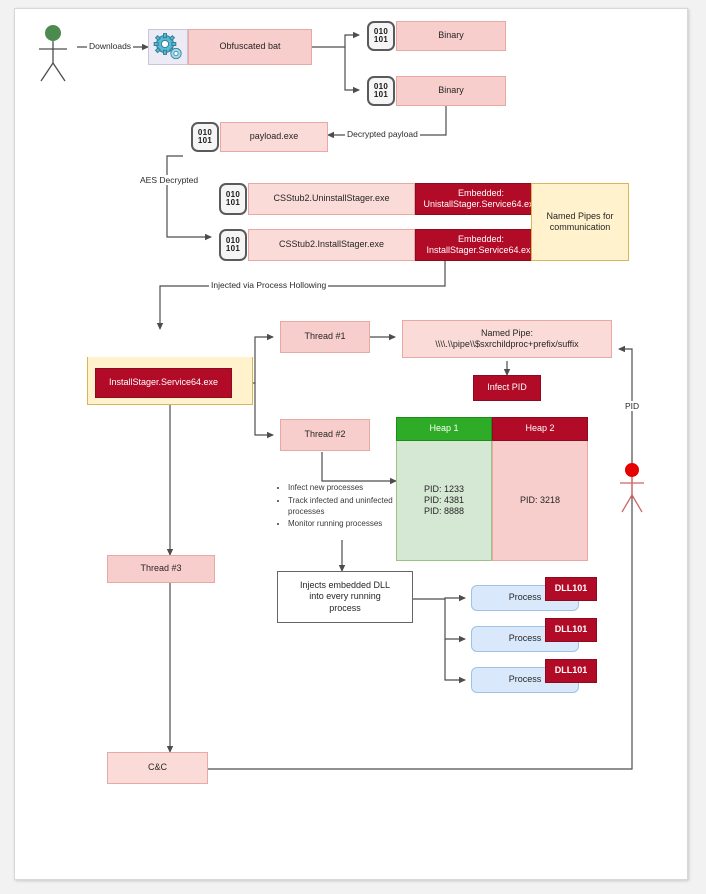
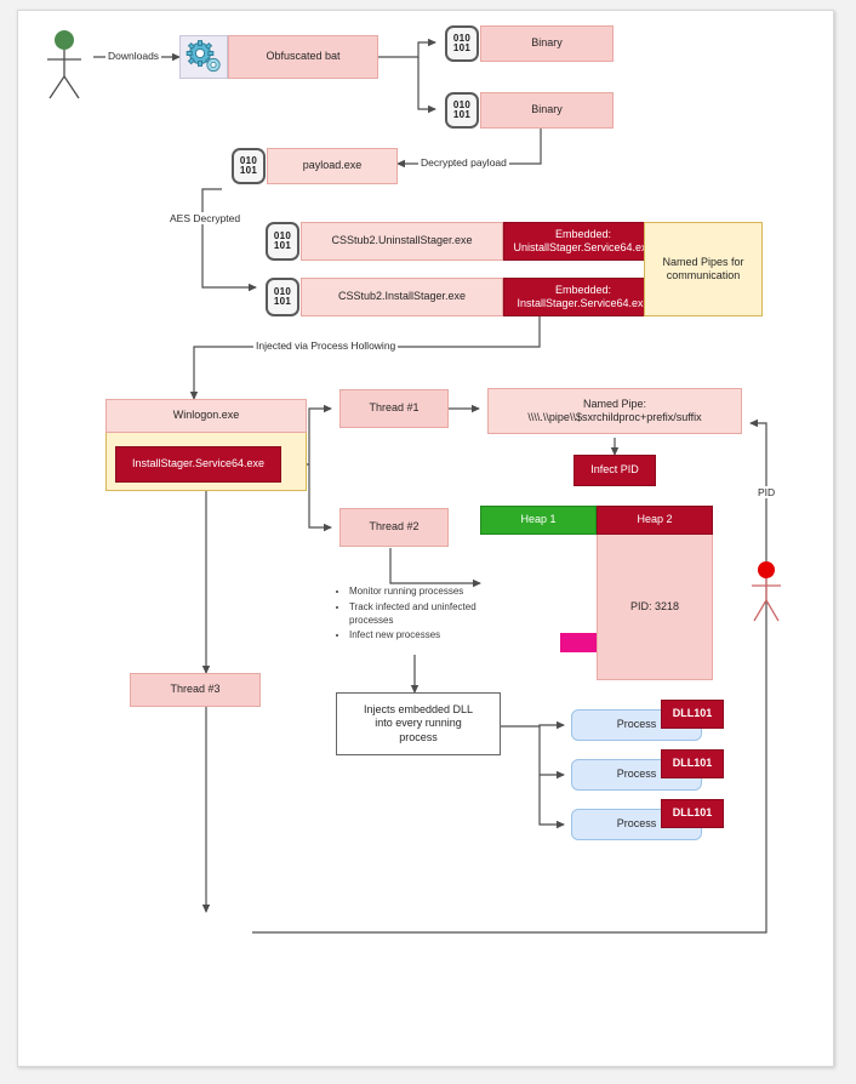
  Downloads
  Decrypted payload
  AES Decrypted
  Injected via Process Hollowing
  PID
  Obfuscated bat
  010
  101
  Binary
  010
  101
  Binary
  010
  101
  payload.exe
  010
  101
  CSStub2.UninstallStager.exe
  Embedded:
  UnistallStager.Service64.e
  010
  101
  CSStub2.InstallStager.exe
  Embedded:
  InstallStager.Service64.ex
  Named Pipes for
  communication
+ Winlogon.exe
  InstallStager.Service64.exe
  Thread #1
  Thread #2
  Thread #3
  Named Pipe:
  \\\\.\\pipe\\$sxrchildproc+prefix/suffix
  Infect PID
  Heap 1
  Heap 2
- PID: 1233
- PID: 4381
- PID: 8888
  PID: 3218
- Infect new processes
+ Monitor running processes
  Track infected and uninfected processes
- Monitor running processes
+ Infect new processes
  Injects embedded DLL
  into every running
  process
  Process
  DLL101
  Process
  DLL101
  Process
  DLL101
- C&C
